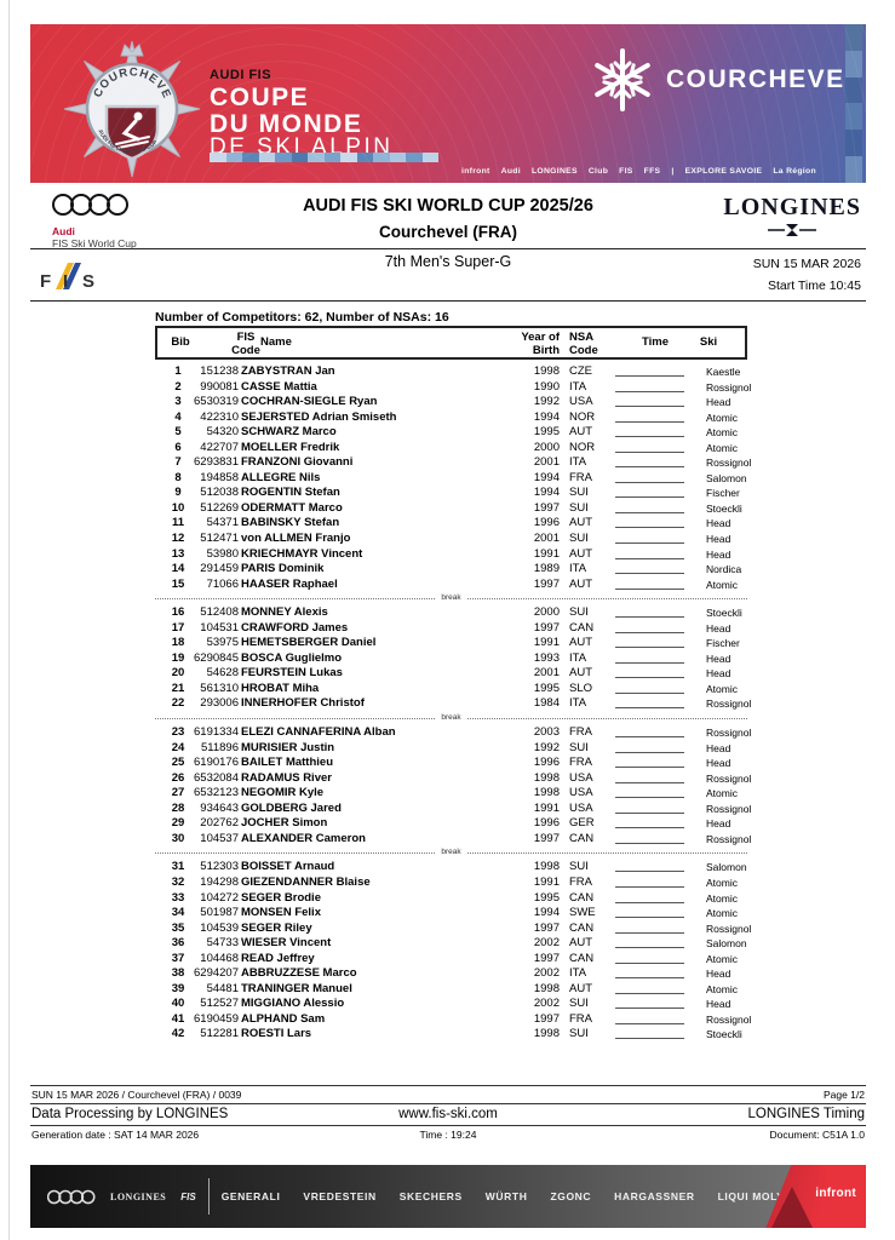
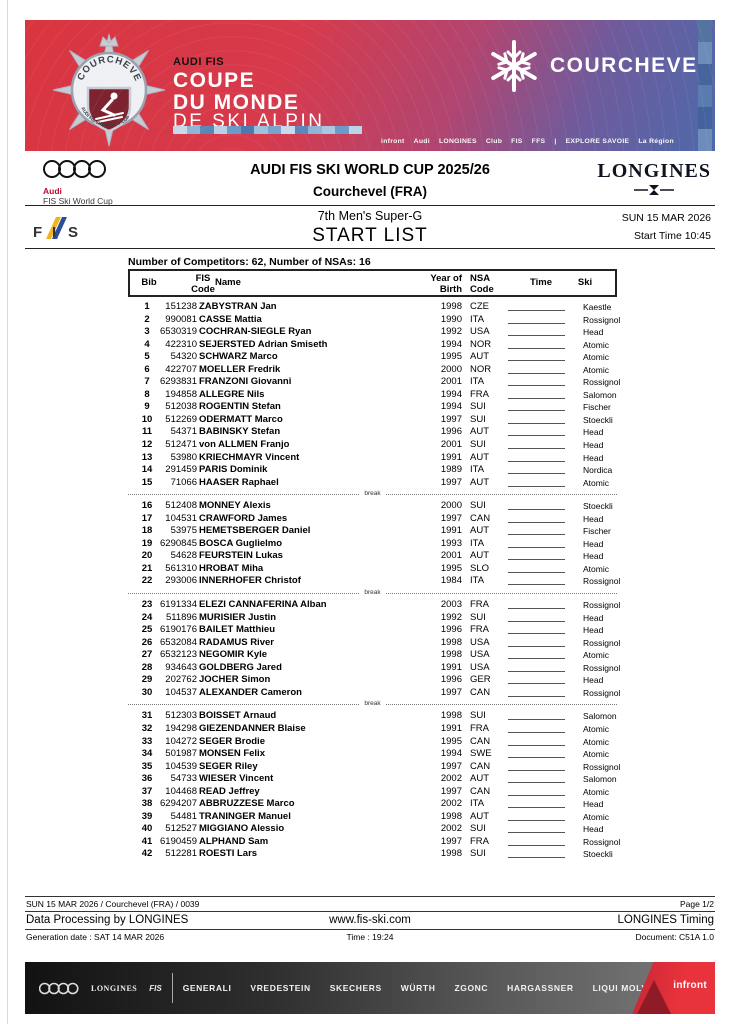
  Audi
  FIS Ski World Cup
  AUDI FIS SKI WORLD CUP 2025/26
  Courchevel (FRA)
  LONGINES
  F
  I
  S
  7th Men's Super-G
+ START LIST
  SUN 15 MAR 2026
  Start Time 10:45
  Number of Competitors: 62, Number of NSAs: 16
  Bib
  FIS
  Code
  Name
  Year of
  Birth
  NSA
  Code
  Time
  Ski
  1
  151238
  ZABYSTRAN Jan
  1998
  CZE
  Kaestle
  2
  990081
  CASSE Mattia
  1990
  ITA
  Rossignol
  3
  6530319
  COCHRAN-SIEGLE Ryan
  1992
  USA
  Head
  4
  422310
  SEJERSTED Adrian Smiseth
  1994
  NOR
  Atomic
  5
  54320
  SCHWARZ Marco
  1995
  AUT
  Atomic
  6
  422707
  MOELLER Fredrik
  2000
  NOR
  Atomic
  7
  6293831
  FRANZONI Giovanni
  2001
  ITA
  Rossignol
  8
  194858
  ALLEGRE Nils
  1994
  FRA
  Salomon
  9
  512038
  ROGENTIN Stefan
  1994
  SUI
  Fischer
  10
  512269
  ODERMATT Marco
  1997
  SUI
  Stoeckli
  11
  54371
  BABINSKY Stefan
  1996
  AUT
  Head
  12
  512471
  von ALLMEN Franjo
  2001
  SUI
  Head
  13
  53980
  KRIECHMAYR Vincent
  1991
  AUT
  Head
  14
  291459
  PARIS Dominik
  1989
  ITA
  Nordica
  15
  71066
  HAASER Raphael
  1997
  AUT
  Atomic
  16
  512408
  MONNEY Alexis
  2000
  SUI
  Stoeckli
  17
  104531
  CRAWFORD James
  1997
  CAN
  Head
  18
  53975
  HEMETSBERGER Daniel
  1991
  AUT
  Fischer
  19
  6290845
  BOSCA Guglielmo
  1993
  ITA
  Head
  20
  54628
  FEURSTEIN Lukas
  2001
  AUT
  Head
  21
  561310
  HROBAT Miha
  1995
  SLO
  Atomic
  22
  293006
  INNERHOFER Christof
  1984
  ITA
  Rossignol
  23
  6191334
  ELEZI CANNAFERINA Alban
  2003
  FRA
  Rossignol
  24
  511896
  MURISIER Justin
  1992
  SUI
  Head
  25
  6190176
  BAILET Matthieu
  1996
  FRA
  Head
  26
  6532084
  RADAMUS River
  1998
  USA
  Rossignol
  27
  6532123
  NEGOMIR Kyle
  1998
  USA
  Atomic
  28
  934643
  GOLDBERG Jared
  1991
  USA
  Rossignol
  29
  202762
  JOCHER Simon
  1996
  GER
  Head
  30
  104537
  ALEXANDER Cameron
  1997
  CAN
  Rossignol
  31
  512303
  BOISSET Arnaud
  1998
  SUI
  Salomon
  32
  194298
  GIEZENDANNER Blaise
  1991
  FRA
  Atomic
  33
  104272
  SEGER Brodie
  1995
  CAN
  Atomic
  34
  501987
  MONSEN Felix
  1994
  SWE
  Atomic
  35
  104539
  SEGER Riley
  1997
  CAN
  Rossignol
  36
  54733
  WIESER Vincent
  2002
  AUT
  Salomon
  37
  104468
  READ Jeffrey
  1997
  CAN
  Atomic
  38
  6294207
  ABBRUZZESE Marco
  2002
  ITA
  Head
  39
  54481
  TRANINGER Manuel
  1998
  AUT
  Atomic
  40
  512527
  MIGGIANO Alessio
  2002
  SUI
  Head
  41
  6190459
  ALPHAND Sam
  1997
  FRA
  Rossignol
  42
  512281
  ROESTI Lars
  1998
  SUI
  Stoeckli
  SUN 15 MAR 2026 / Courchevel (FRA) / 0039
  Page 1/2
  Data Processing by LONGINES
  www.fis-ski.com
  LONGINES Timing
  Generation date : SAT 14 MAR 2026
  Time : 19:24
  Document: C51A 1.0
  LONGINES
  FIS
  GENERALI
  VREDESTEIN
  SKECHERS
  WÜRTH
  ZGONC
  HARGASSNER
  LIQUI MOL
  infront
